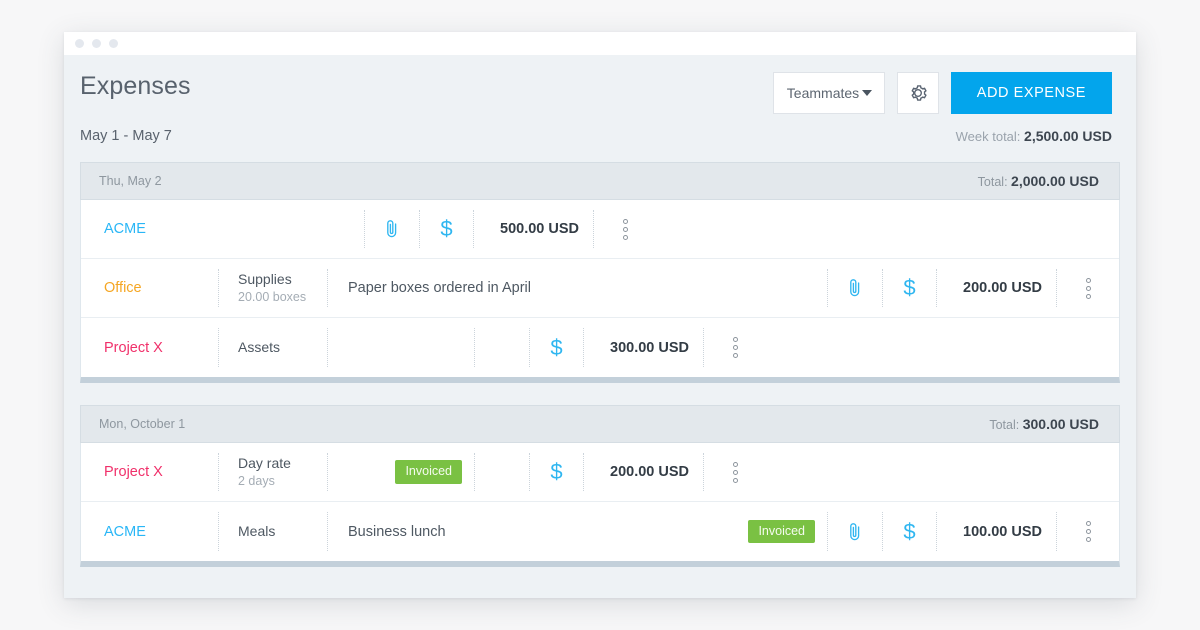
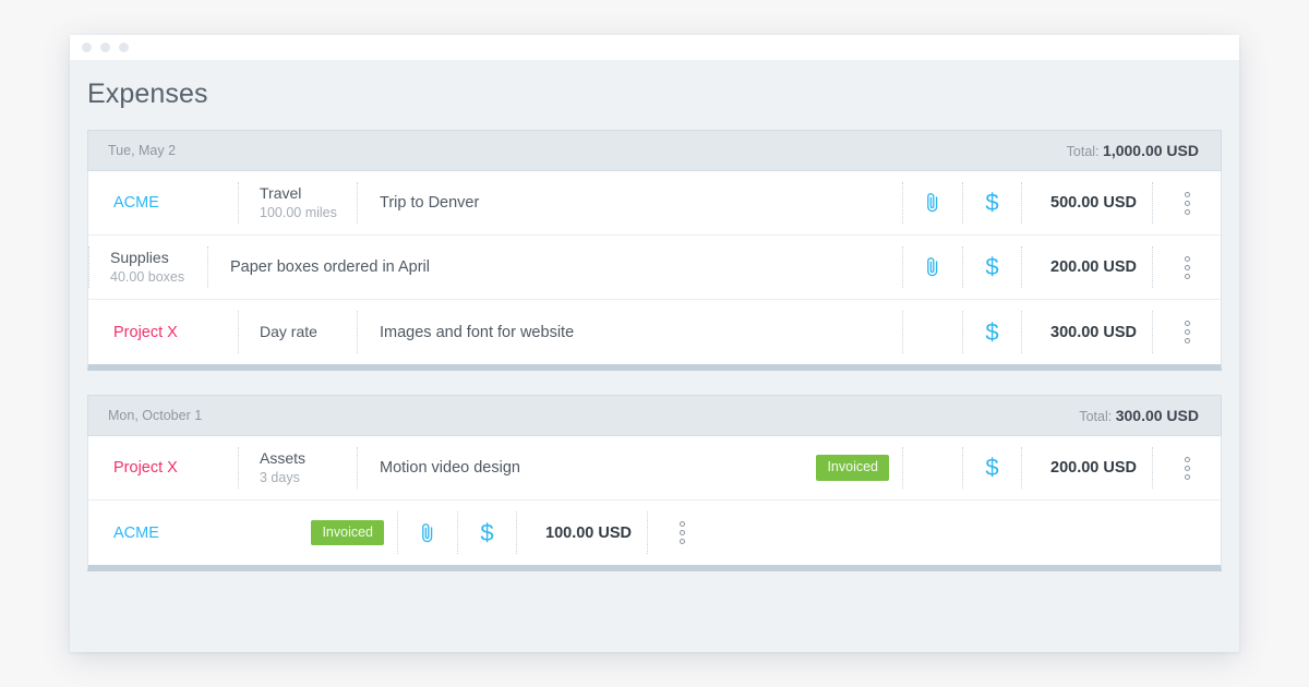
  Expenses
- Teammates
- ADD EXPENSE
- May 1 - May 7
- Week total: 2,500.00 USD
- Thu, May 2
+ Tue, May 2
- Total: 2,000.00 USD
+ Total: 1,000.00 USD
  ACME
+ Travel
+ 100.00 miles
+ Trip to Denver
  $
  500.00 USD
- Office
  Supplies
- 20.00 boxes
+ 40.00 boxes
  Paper boxes ordered in April
  $
  200.00 USD
  Project X
- Assets
+ Day rate
+ Images and font for website
  $
  300.00 USD
  Mon, October 1
  Total: 300.00 USD
  Project X
- Day rate
+ Assets
- 2 days
+ 3 days
+ Motion video design
  Invoiced
  $
  200.00 USD
  ACME
- Meals
- Business lunch
  Invoiced
  $
  100.00 USD
